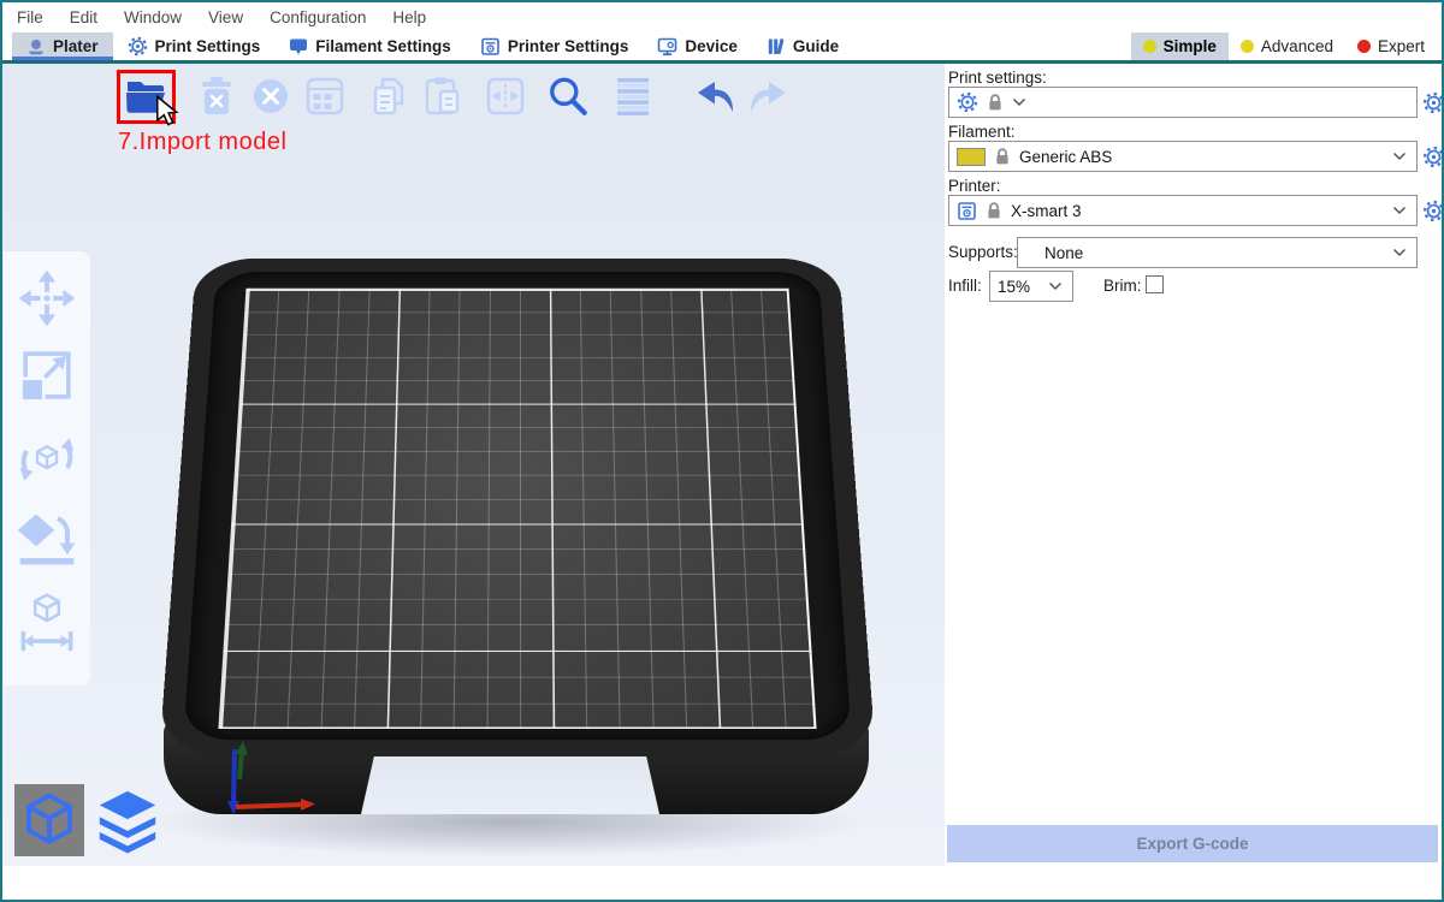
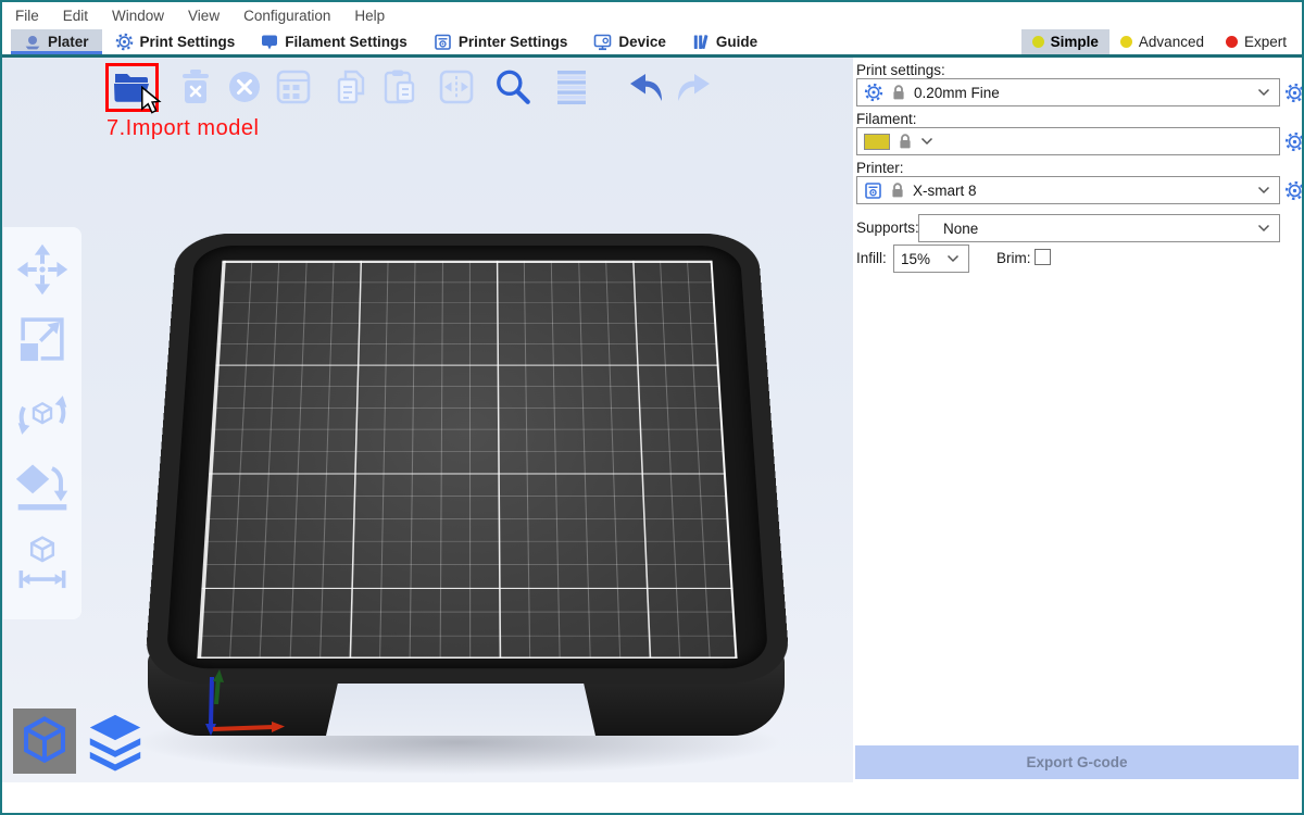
  File
  Edit
  Window
  View
  Configuration
  Help
  Plater
  Print Settings
  Filament Settings
  Printer Settings
  Device
  Guide
  Simple
  Advanced
  Expert
  7.Import model
  Print settings:
+ 0.20mm Fine
  Filament:
- Generic ABS
  Printer:
- X-smart 3
+ X-smart 8
  Supports:
  None
  Infill:
  15%
  Brim:
  Export G-code
